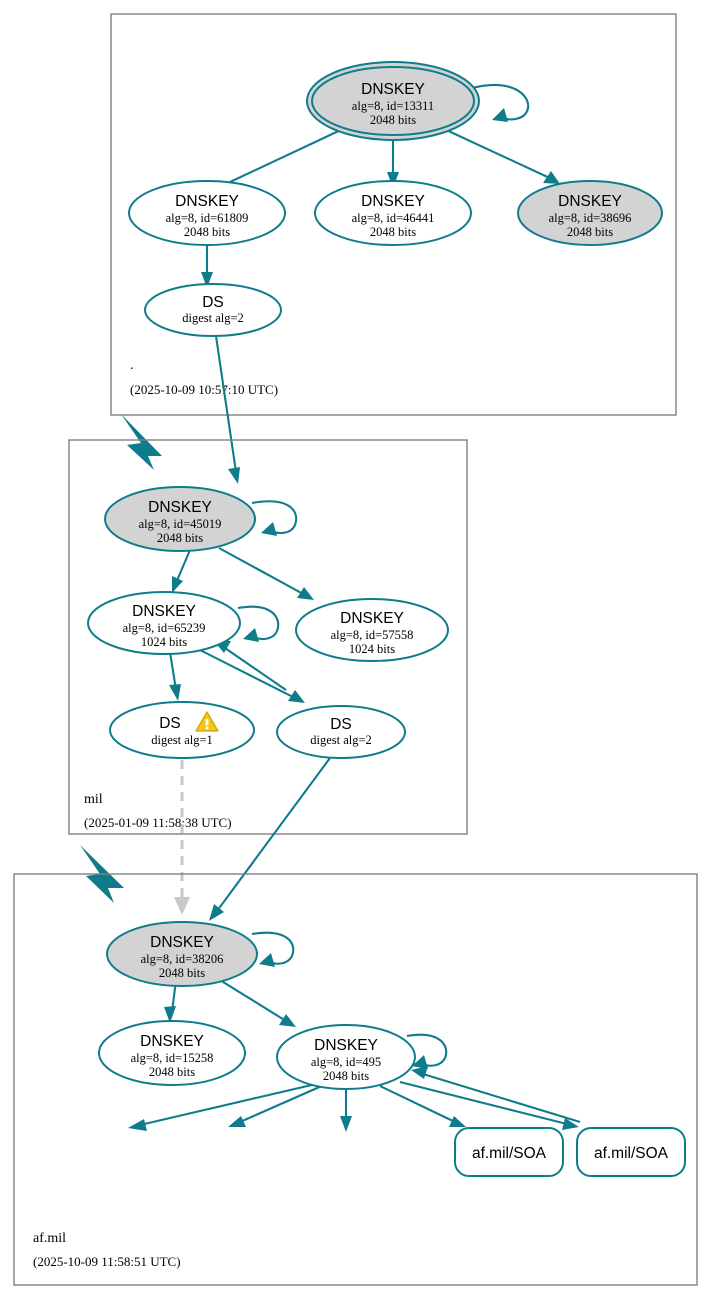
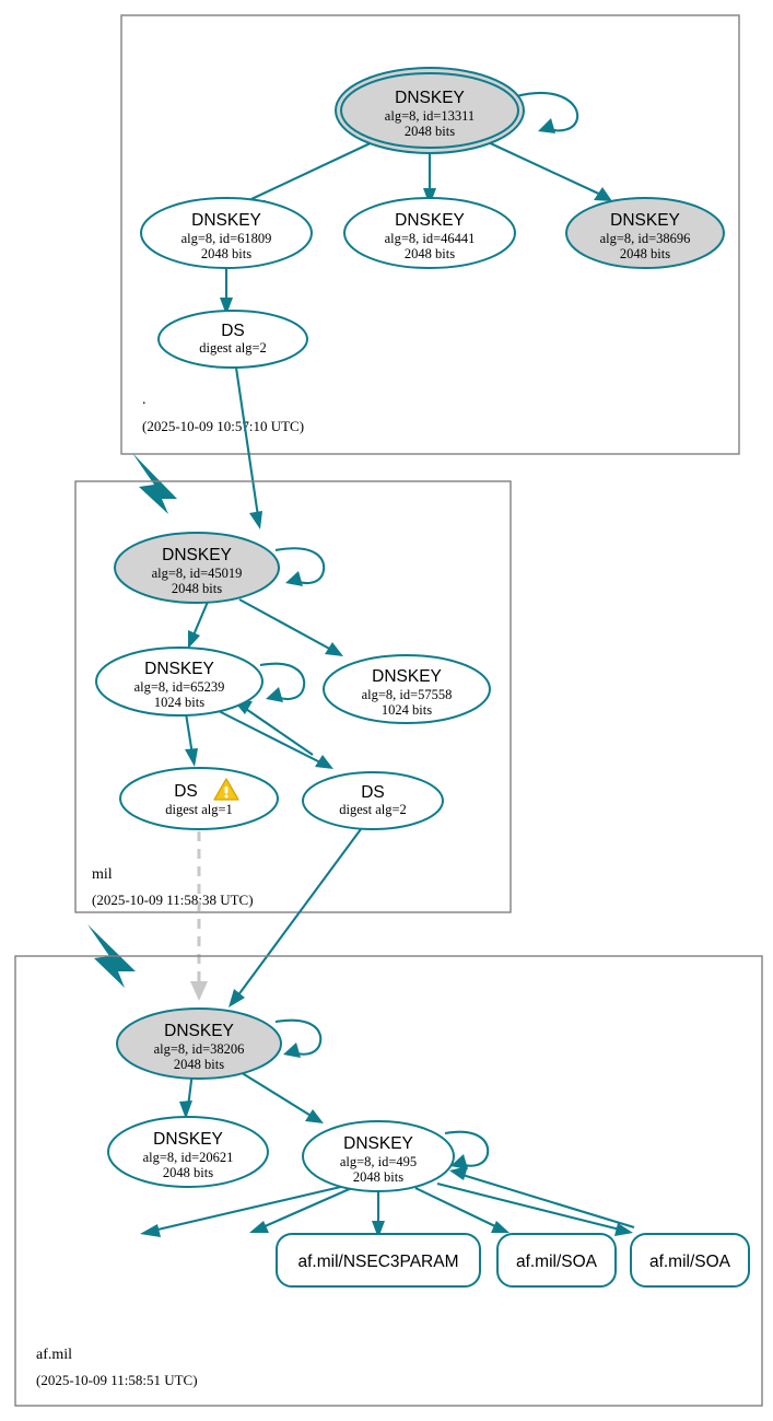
  .
  (2025-10-09 10:5:10 UTC)
  DNSKEY
  alg=8, id=13311
  2048 bits
  DNSKEY
  alg=8, id=61809
  2048 bits
  DNSKEY
  alg=8, id=46441
  2048 bits
  DNSKEY
  alg=8, id=38696
  2048 bits
  DS
  digest alg=2
  mil
- (2025-01-09 11:58:38 UTC)
+ (2025-10-09 11:58:38 UTC)
  DNSKEY
  alg=8, id=45019
  2048 bits
  DNSKEY
  alg=8, id=65239
  1024 bits
  DNSKEY
  alg=8, id=57558
  1024 bits
  DS
  digest alg=1
  DS
  digest alg=2
  af.mil
  (2025-10-09 11:58:51 UTC)
  DNSKEY
  alg=8, id=38206
  2048 bits
  DNSKEY
- alg=8, id=15258
+ alg=8, id=20621
  2048 bits
  DNSKEY
  alg=8, id=495
  2048 bits
+ af.mil/NSEC3PARAM
  af.mil/SOA
  af.mil/SOA
